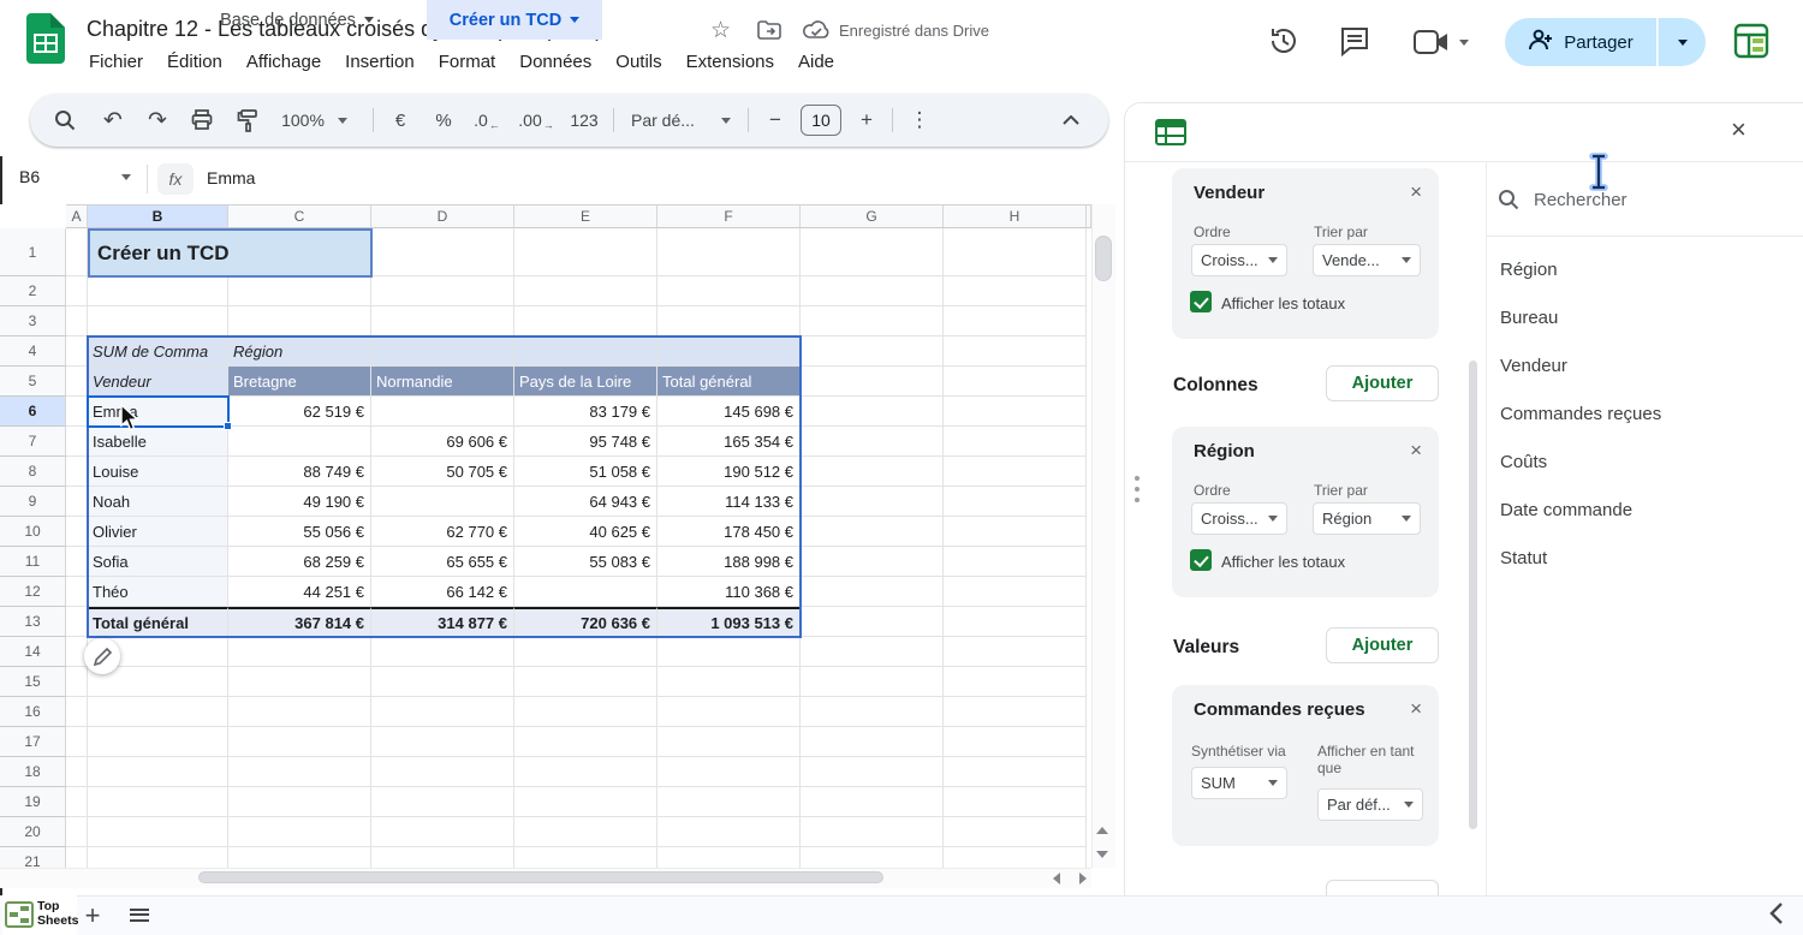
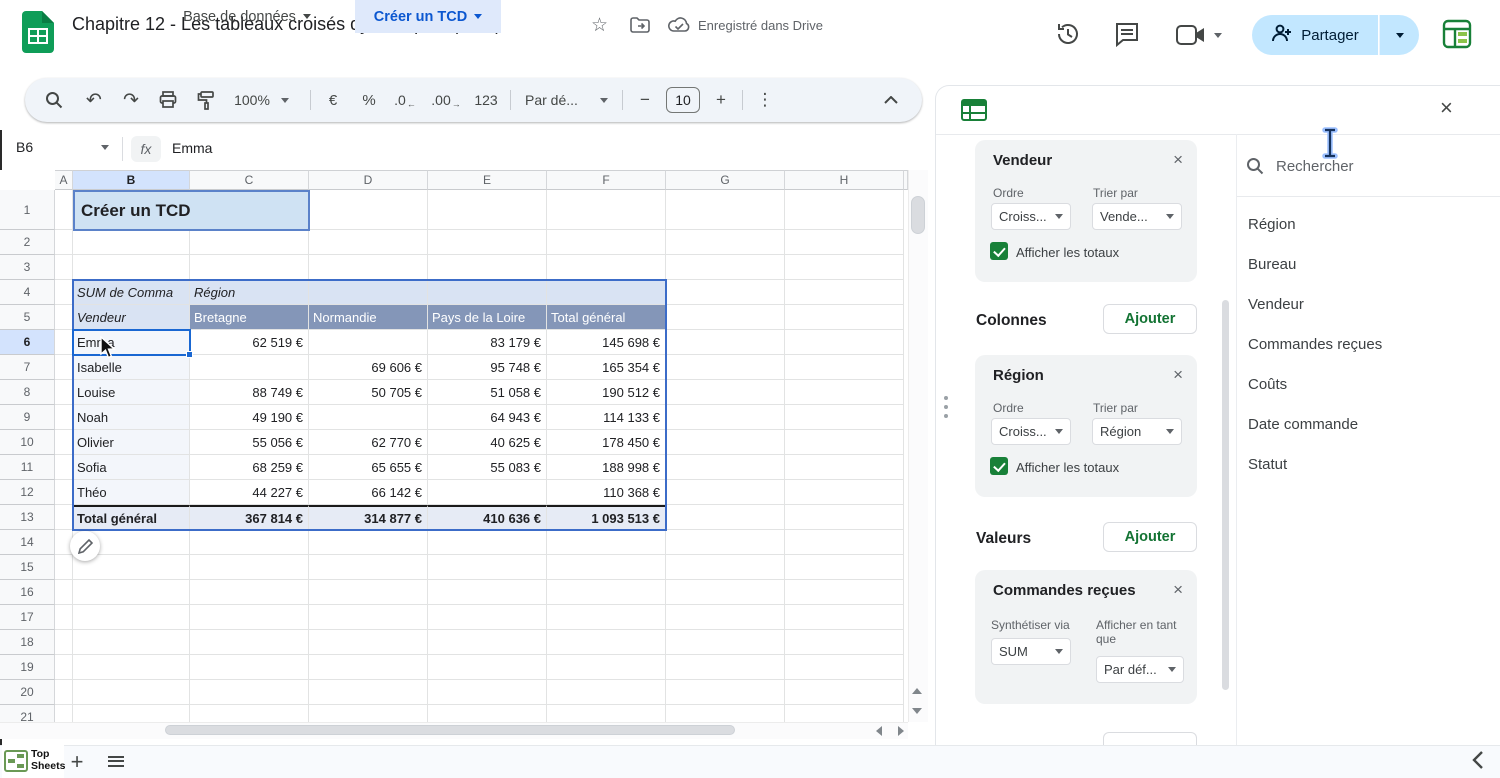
  ☆
  Enregistré dans Drive
- Fichier
- Édition
- Affichage
- Insertion
- Format
- Données
- Outils
- Extensions
- Aide
  Partager
  ↶
  ↷
  100%
  €
  %
  .0
  ←
  .00
  →
  123
  Par dé...
  −
  10
  +
  ⋮
  B6
  fx
  Emma
  Créer un TCD
  A
  B
  C
  D
  E
  F
  G
  H
  1
  2
  3
  4
  SUM de Comma
  Région
  5
  Vendeur
  Bretagne
  Normandie
  Pays de la Loire
  Total général
  6
  Ema
  62 519 €
  83 179 €
  145 698 €
  7
  Isabelle
  69 606 €
  95 748 €
  165 354 €
  8
  Louise
  88 749 €
  50 705 €
  51 058 €
  190 512 €
  9
  Noah
  49 190 €
  64 943 €
  114 133 €
  10
  Olivier
  55 056 €
  62 770 €
  40 625 €
  178 450 €
  11
  Sofia
  68 259 €
  65 655 €
  55 083 €
  188 998 €
  12
  Théo
- 44 251 €
+ 44 227 €
  66 142 €
  110 368 €
  13
  Total général
  367 814 €
  314 877 €
- 720 636 €
+ 410 636 €
  1 093 513 €
  14
  15
  16
  17
  18
  19
  20
  21
  ×
  Vendeur
  ×
  Ordre
  Trier par
  Croiss...
  Vende...
  Afficher les totaux
  Colonnes
  Ajouter
  Région
  ×
  Ordre
  Trier par
  Croiss...
  Région
  Afficher les totaux
  Valeurs
  Ajouter
  Commandes reçues
  ×
  Synthétiser via
  Afficher en tant que
  SUM
  Par déf...
  Ajouter
  Rechercher
  Région
  Bureau
  Vendeur
  Commandes reçues
  Coûts
  Date commande
  Statut
  Top
  Sheets
  +
  Base de données
  Créer un TCD
